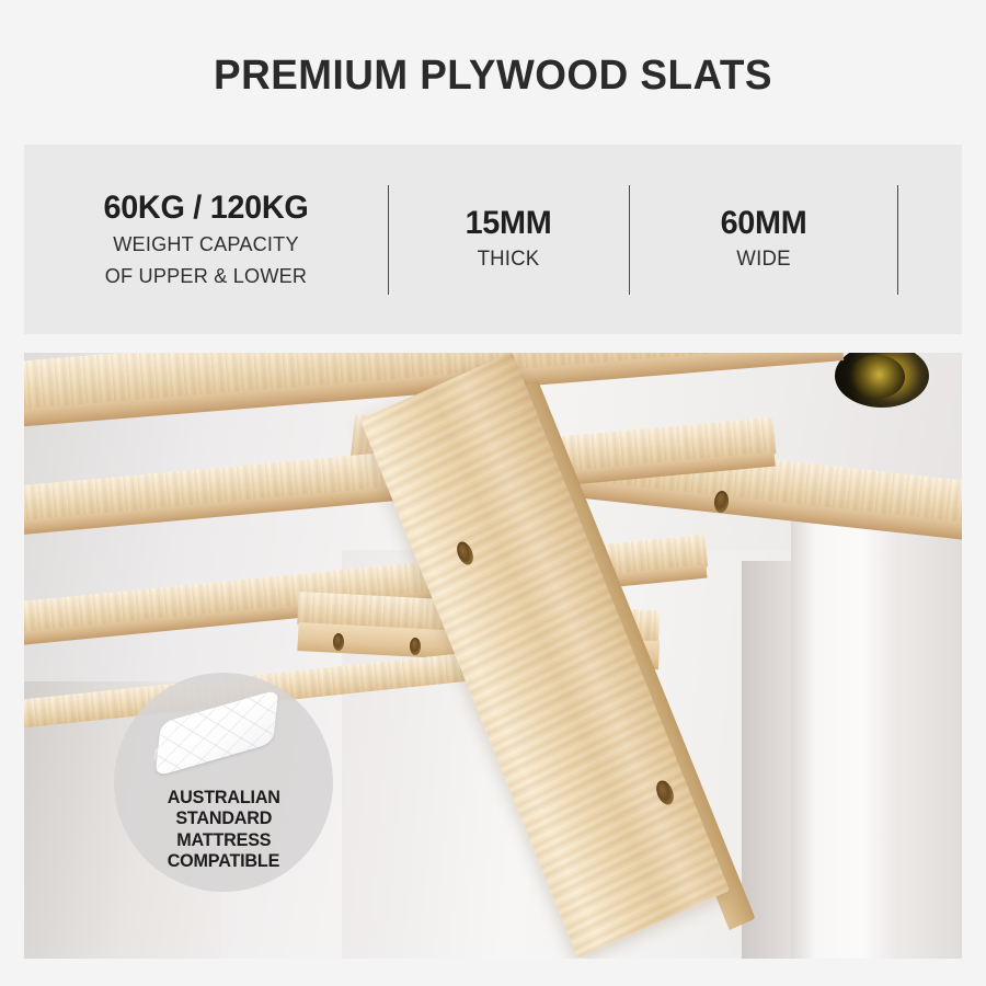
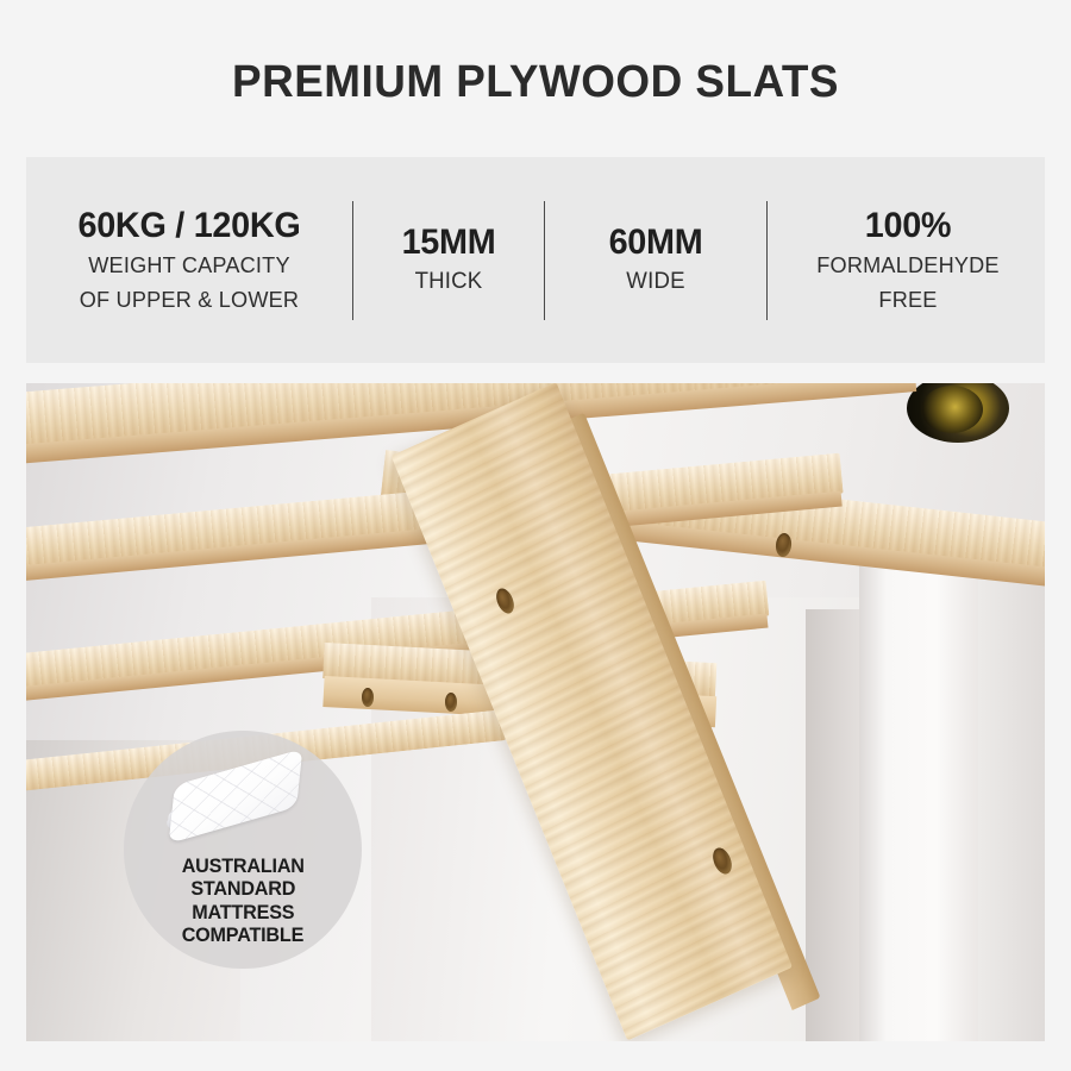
  PREMIUM PLYWOOD SLATS
  60KG / 120KG
  WEIGHT CAPACITY
  OF UPPER & LOWER
  15MM
  THICK
  60MM
  WIDE
+ 100%
+ FORMALDEHYDE
+ FREE
  AUSTRALIAN
  STANDARD
  MATTRESS
  COMPATIBLE
